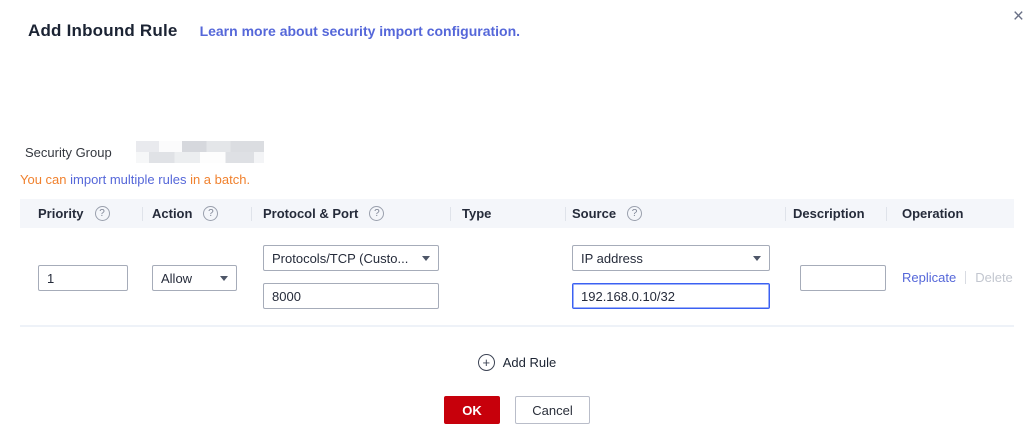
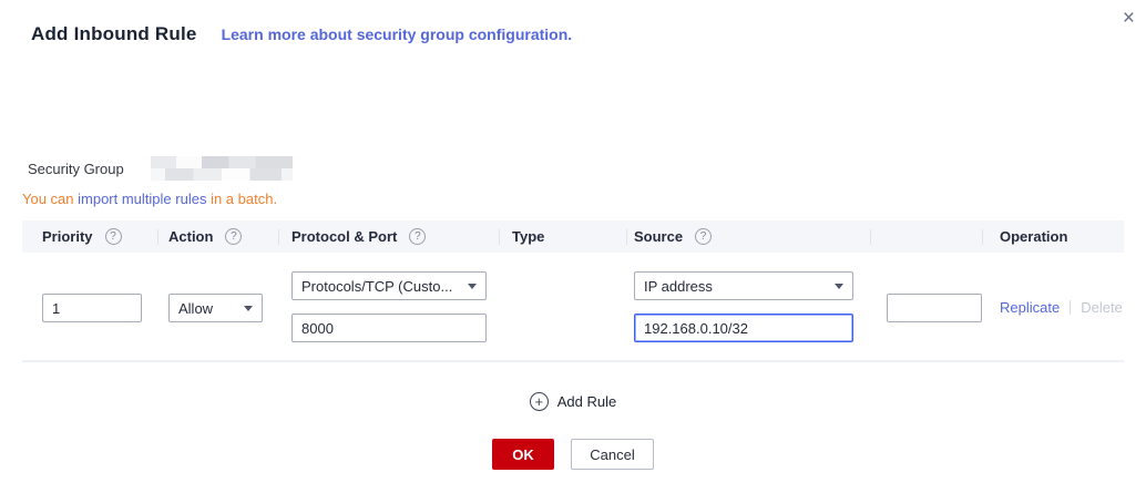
  ×
  Add Inbound Rule
- Learn more about security import configuration.
+ Learn more about security group configuration.
  Security Group
  You can import multiple rules in a batch.
  Priority
  ?
  Action
  ?
  Protocol & Port
  ?
  Type
  Source
  ?
- Description
  Operation
  1
  Allow
  Protocols/TCP (Custo...
  8000
  IP address
  192.168.0.10/32
  Replicate
  Delete
  +
  Add Rule
  OK
  Cancel
